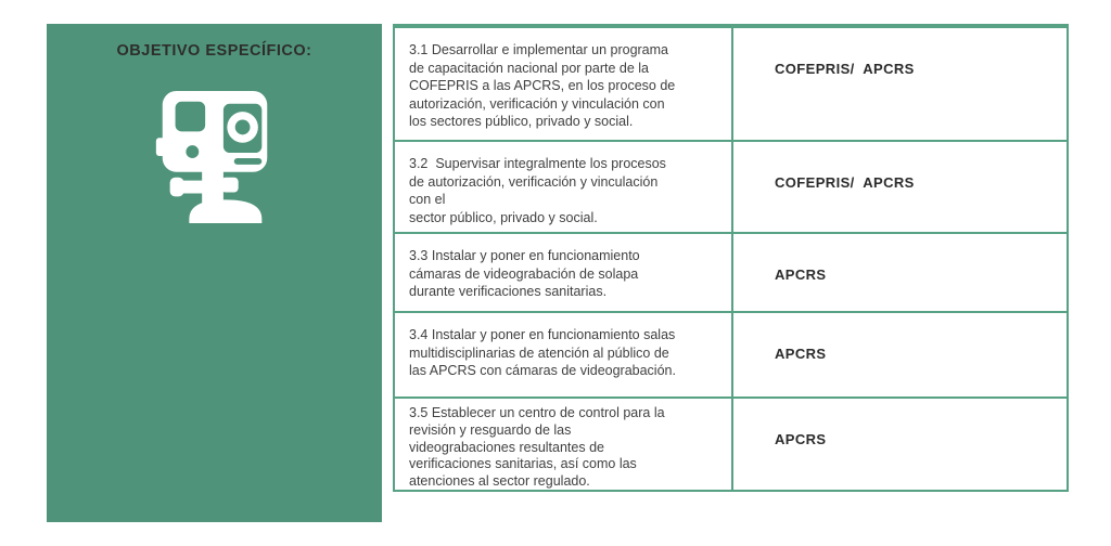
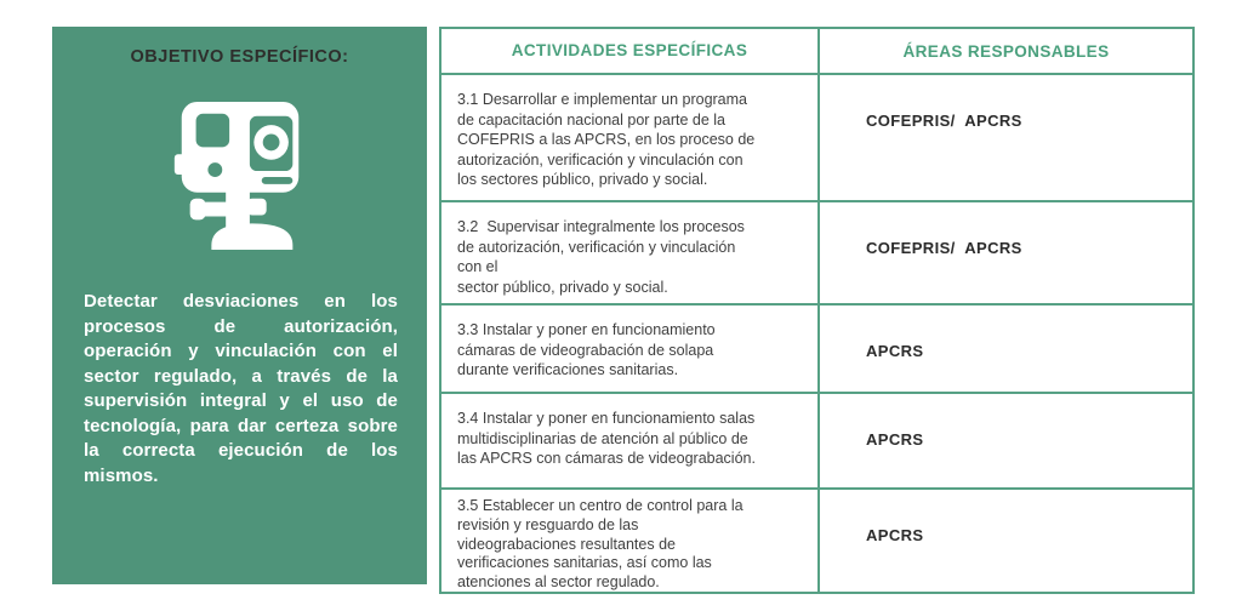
  OBJETIVO ESPECÍFICO:
+ Detectar desviaciones en los procesos de autorización, operación y vinculación con el sector regulado, a través de la supervisión integral y el uso de tecnología, para dar certeza sobre la correcta ejecución de los mismos.
+ ACTIVIDADES ESPECÍFICAS
+ ÁREAS RESPONSABLES
  3.1 Desarrollar e implementar un programa
  de capacitación nacional por parte de la
  COFEPRIS a las APCRS, en los proceso de
  autorización, verificación y vinculación con
  los sectores público, privado y social.
  COFEPRIS/ APCRS
  3.2 Supervisar integralmente los procesos
  de autorización, verificación y vinculación
  con el
  sector público, privado y social.
  COFEPRIS/ APCRS
  3.3 Instalar y poner en funcionamiento
  cámaras de videograbación de solapa
  durante verificaciones sanitarias.
  APCRS
  3.4 Instalar y poner en funcionamiento salas
  multidisciplinarias de atención al público de
  las APCRS con cámaras de videograbación.
  APCRS
  3.5 Establecer un centro de control para la
  revisión y resguardo de las
  videograbaciones resultantes de
  verificaciones sanitarias, así como las
  atenciones al sector regulado.
  APCRS
